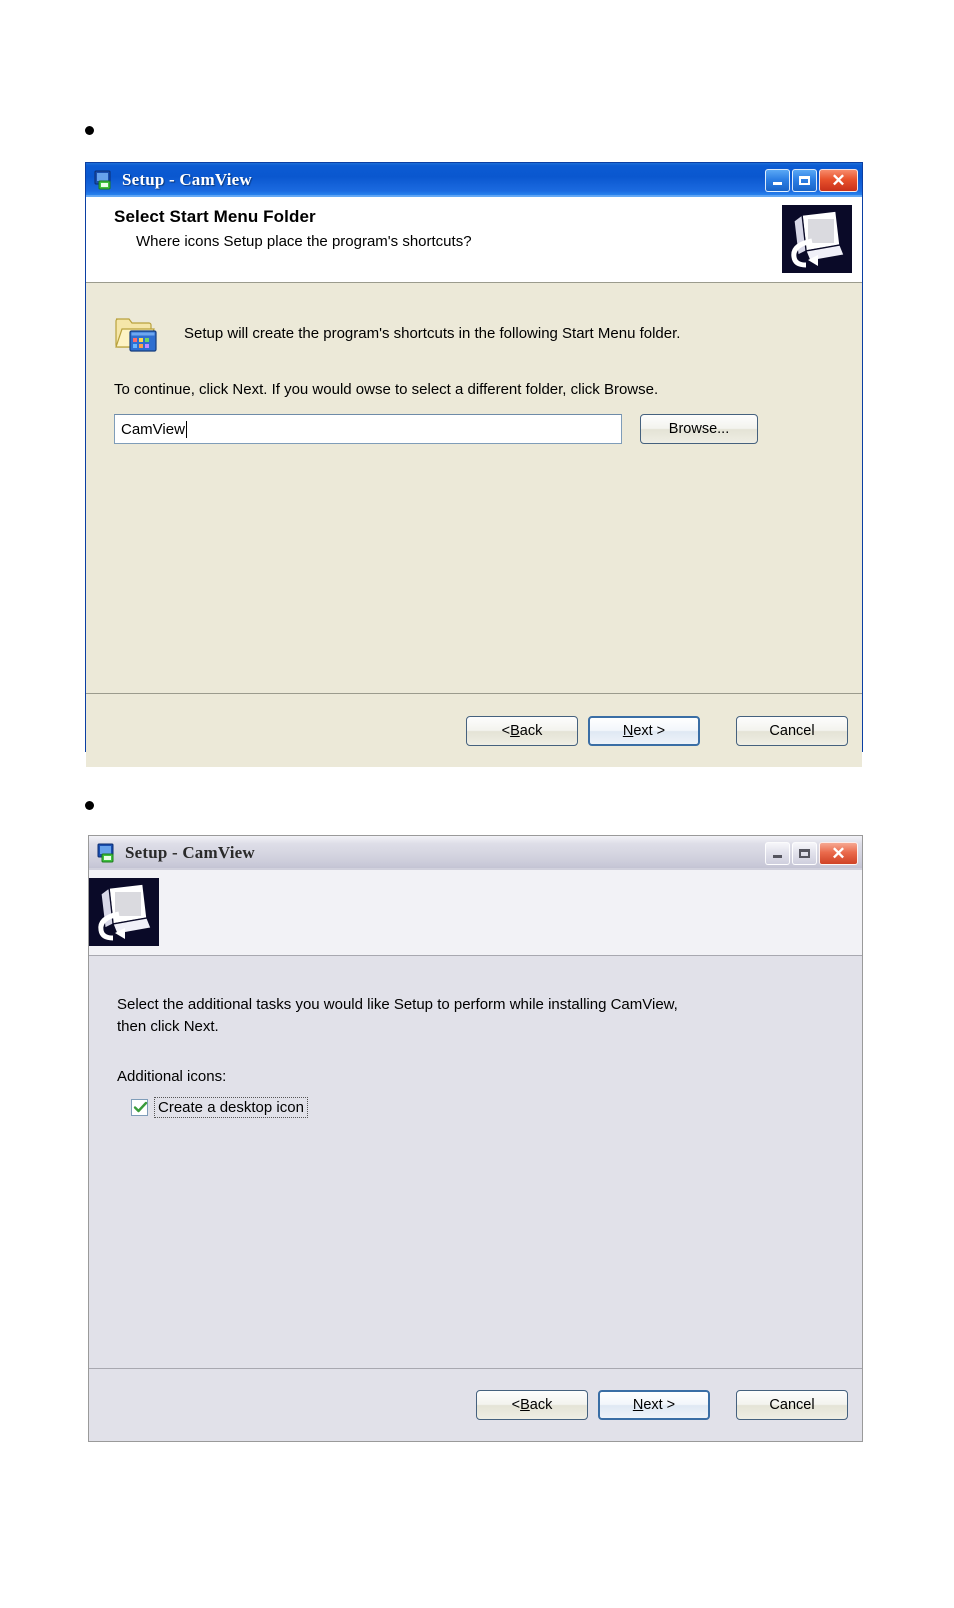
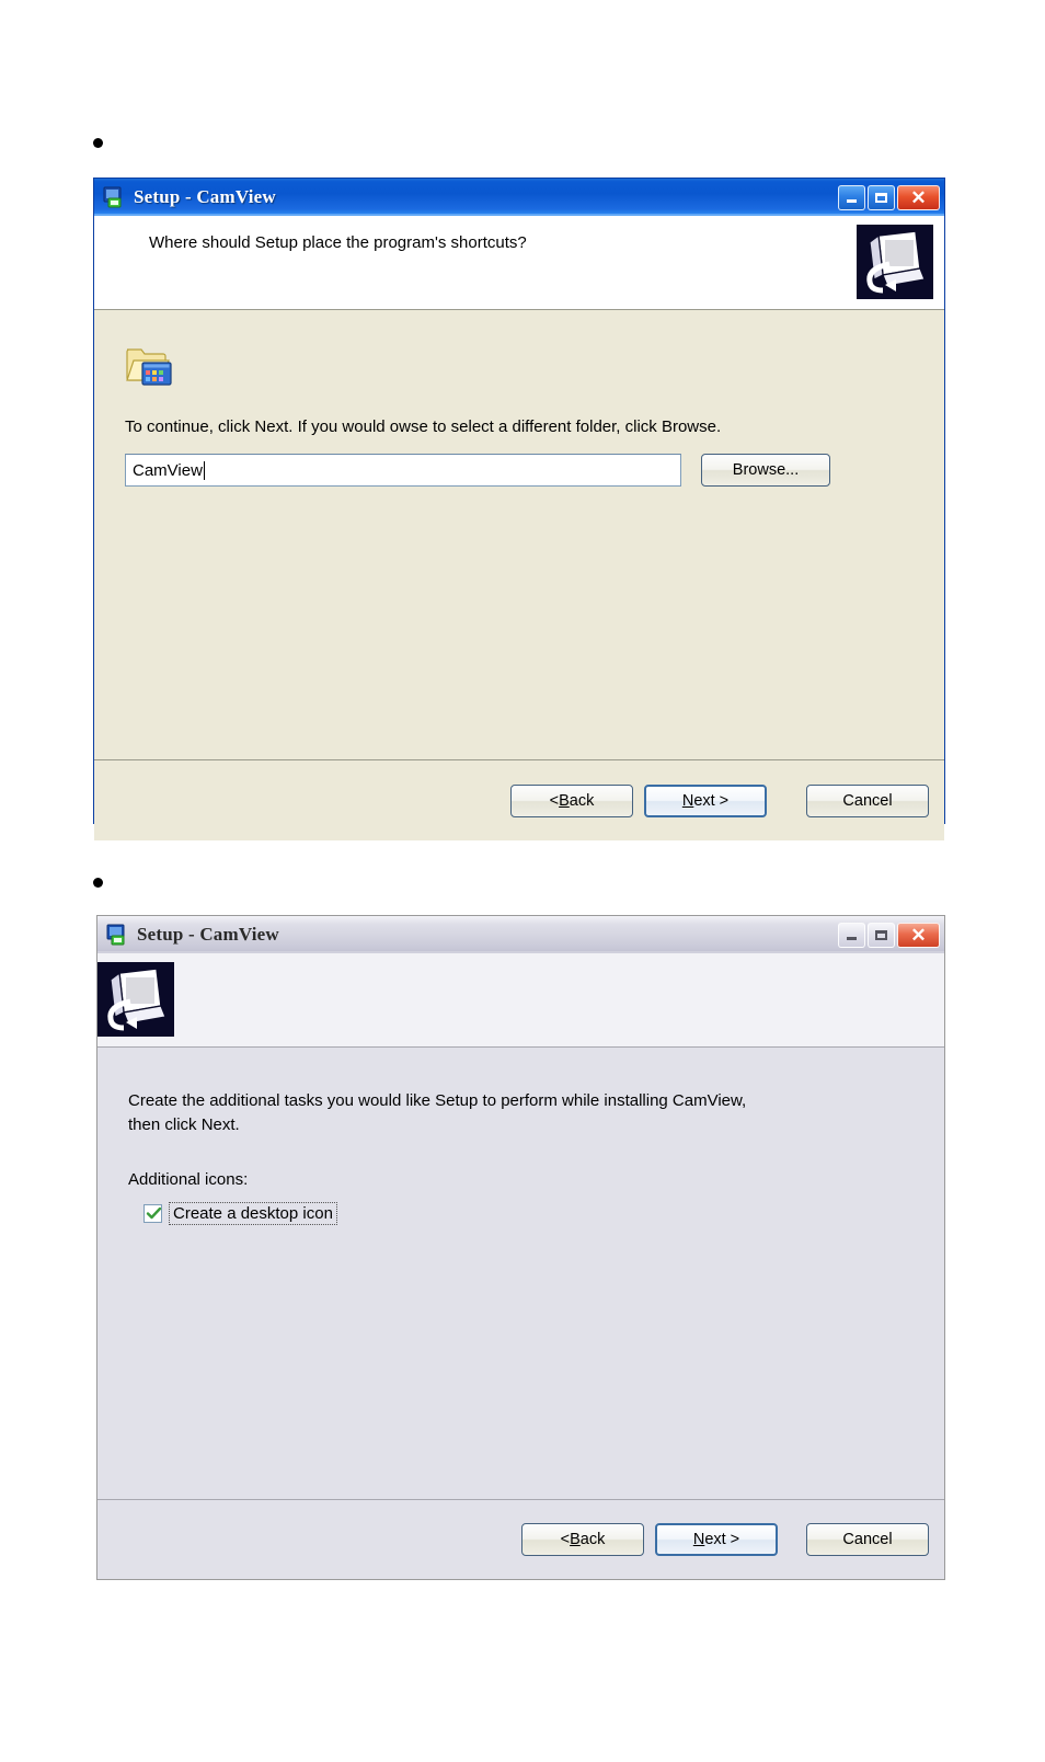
  Setup - CamView
  ✕
- Select Start Menu Folder
- Where icons Setup place the program's shortcuts?
+ Where should Setup place the program's shortcuts?
- Setup will create the program's shortcuts in the following Start Menu folder.
  To continue, click Next. If you would owse to select a different folder, click Browse.
  CamView
  B
  r
  owse...
  <
  B
  ack
  N
  ext >
  Cancel
  Setup - CamView
  ✕
- Select the additional tasks you would like Setup to perform while installing CamView,
+ Create the additional tasks you would like Setup to perform while installing CamView,
  then click Next.
  Additional icons:
  Create a desktop icon
  <
  B
  ack
  N
  ext >
  Cancel
